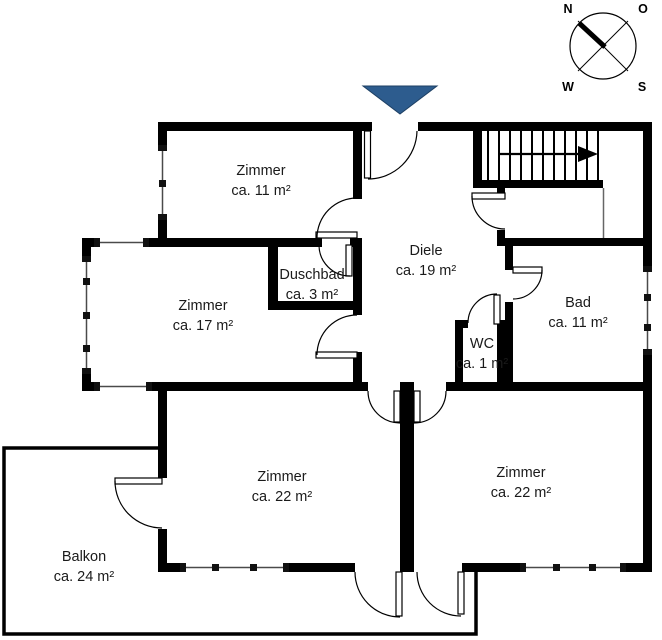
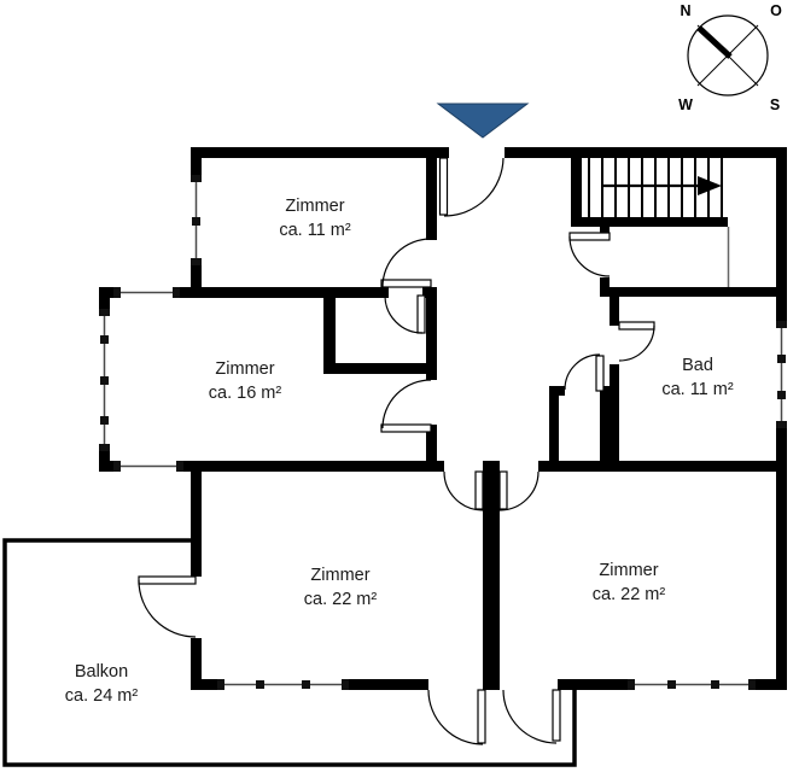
  Zimmer
  ca. 11 m²
  Zimmer
- ca. 17 m²
+ ca. 16 m²
- Duschbad
- ca. 3 m²
- Diele
- ca. 19 m²
  Bad
  ca. 11 m²
- WC
- ca. 1 m²
  Zimmer
  ca. 22 m²
  Zimmer
  ca. 22 m²
  Balkon
  ca. 24 m²
  N
  O
  W
  S
